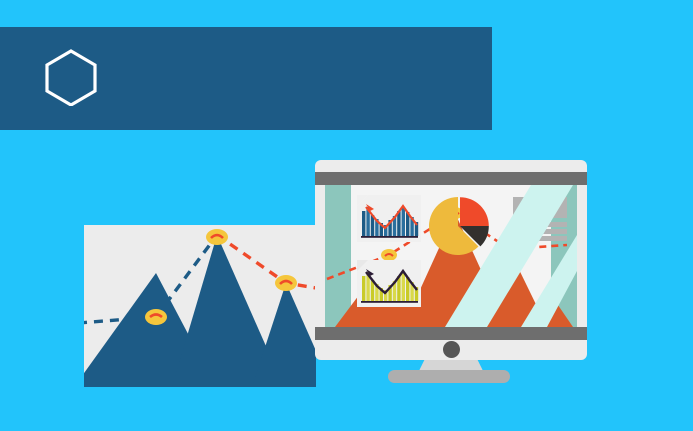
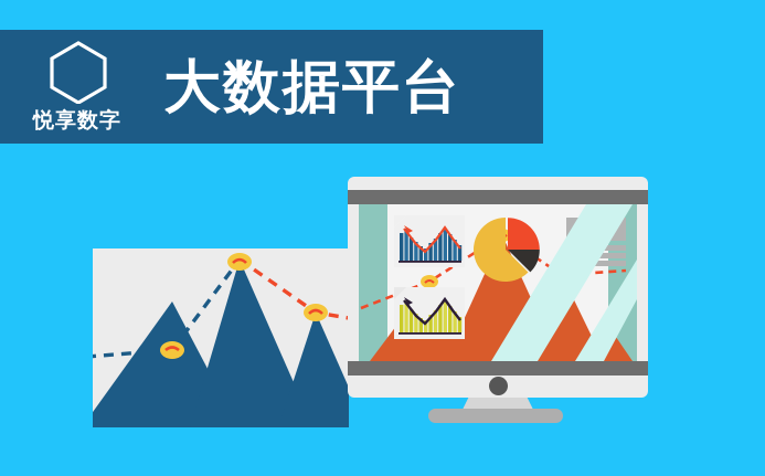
+ 悦享数字
+ 大数据平台
